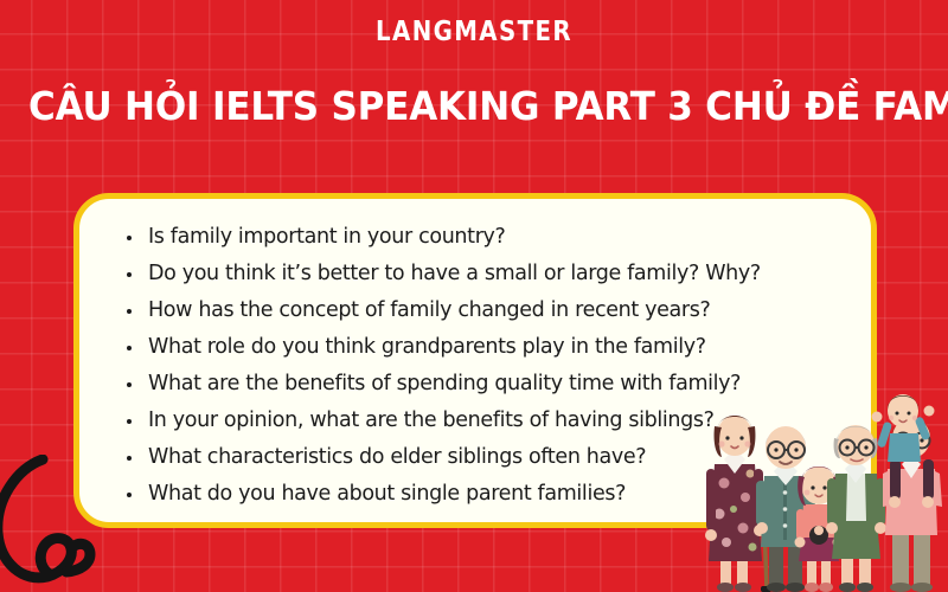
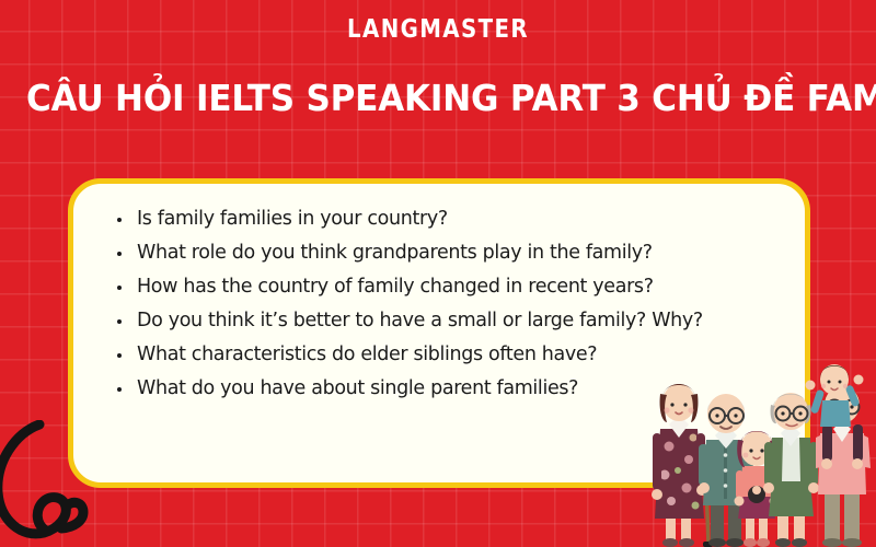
  LANGMASTER
  CÂU HỎI IELTS SPEAKING PART 3 CHỦ ĐỀ FAM
- Is family important in your country?
+ Is family families in your country?
- Do you think it’s better to have a small or large family? Why?
+ What role do you think grandparents play in the family?
- How has the concept of family changed in recent years?
+ How has the country of family changed in recent years?
- What role do you think grandparents play in the family?
+ Do you think it’s better to have a small or large family? Why?
- What are the benefits of spending quality time with family?
- In your opinion, what are the benefits of having siblings?
  What characteristics do elder siblings often have?
  What do you have about single parent families?
